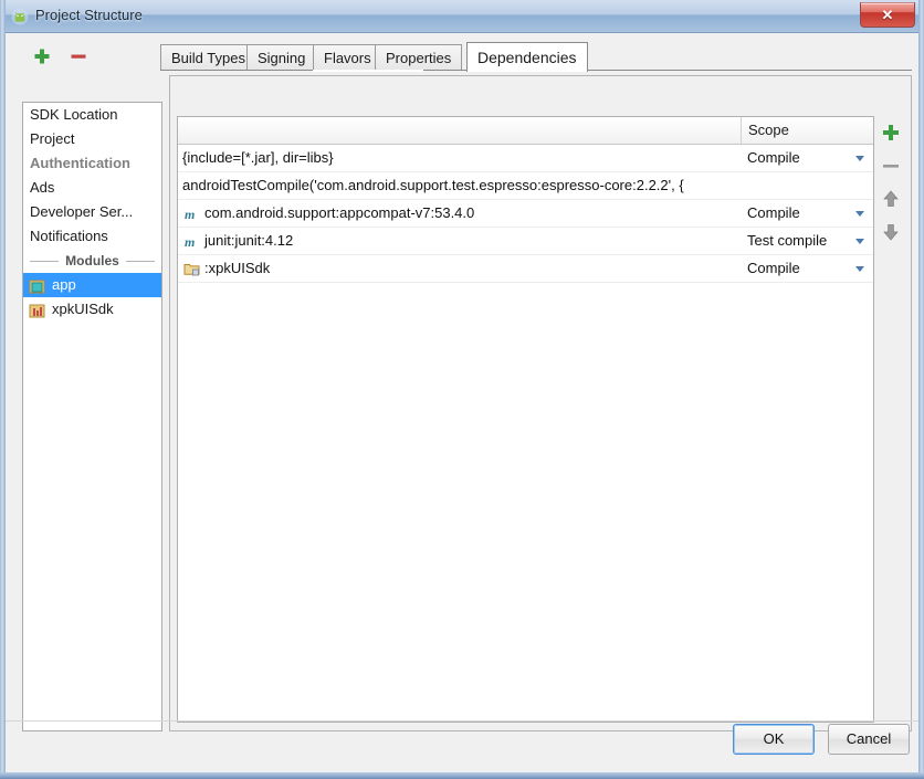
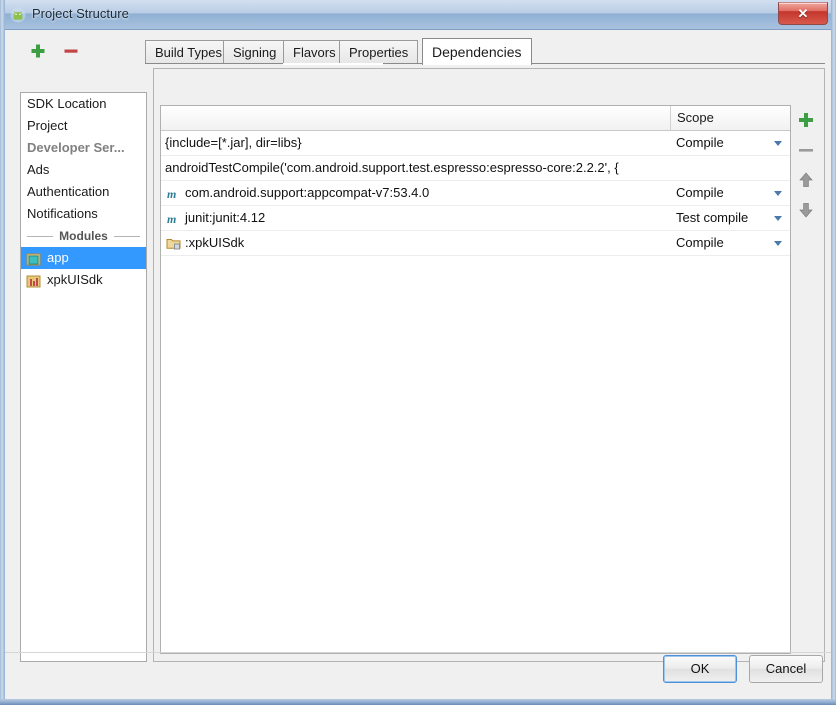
  Project Structure
  ✕
  SDK Location
  Project
- Authentication
+ Developer Ser...
  Ads
- Developer Ser...
+ Authentication
  Notifications
  Modules
  app
  xpkUISdk
  Build Types
  Signing
  Flavors
  Properties
  Dependencies
  Scope
  {include=[*.jar], dir=libs}
  Compile
  androidTestCompile('com.android.support.test.espresso:espresso-core:2.2.2', {
  m
  com.android.support:appcompat-v7:53.4.0
  Compile
  m
  junit:junit:4.12
  Test compile
  :xpkUISdk
  Compile
  OK
  Cancel
